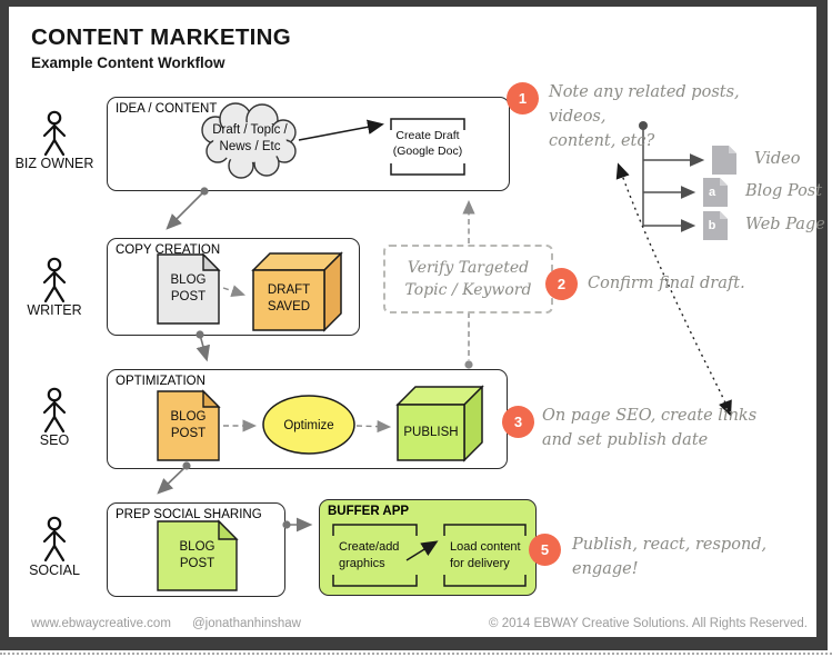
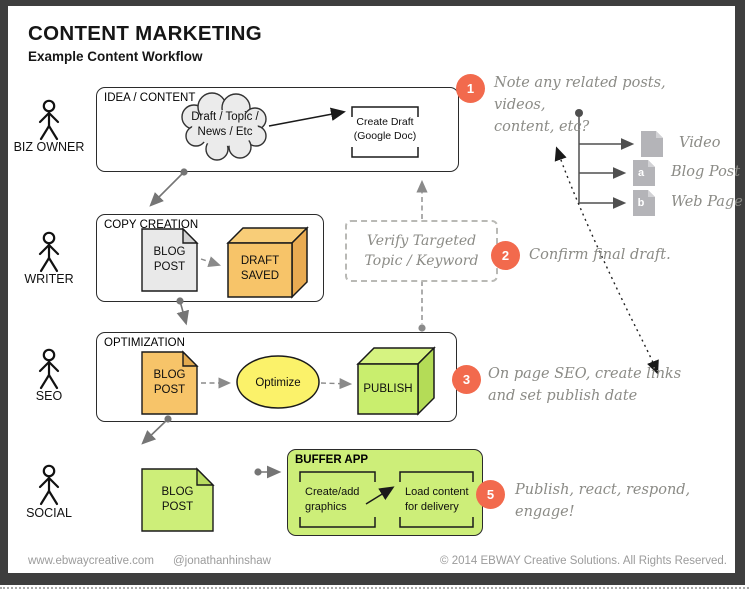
  CONTENT MARKETING
  Example Content Workflow
  BIZ OWNER
  WRITER
  SEO
  SOCIAL
  IDEA / CONTENT
  COPY CREATION
  OPTIMIZATION
- PREP SOCIAL SHARING
  BUFFER APP
  Draft / Topic / News / Etc
  Create Draft
  (Google Doc)
  BLOG
  POST
  DRAFT
  SAVED
  BLOG
  POST
  Optimize
  PUBLISH
  BLOG
  POST
  Create/add
  graphics
  Load content
  for delivery
  Verify Targeted
  Topic / Keyword
  1
  2
  3
  5
  Note any related posts, videos,
  content, etc?
  Confirm final draft.
  On page SEO, create links
  and set publish date
  Publish, react, respond,
  engage!
  Video
  Blog Post
  Web Page
  a
  b
  www.ebwaycreative.com
  @jonathanhinshaw
  © 2014 EBWAY Creative Solutions. All Rights Reserved.
